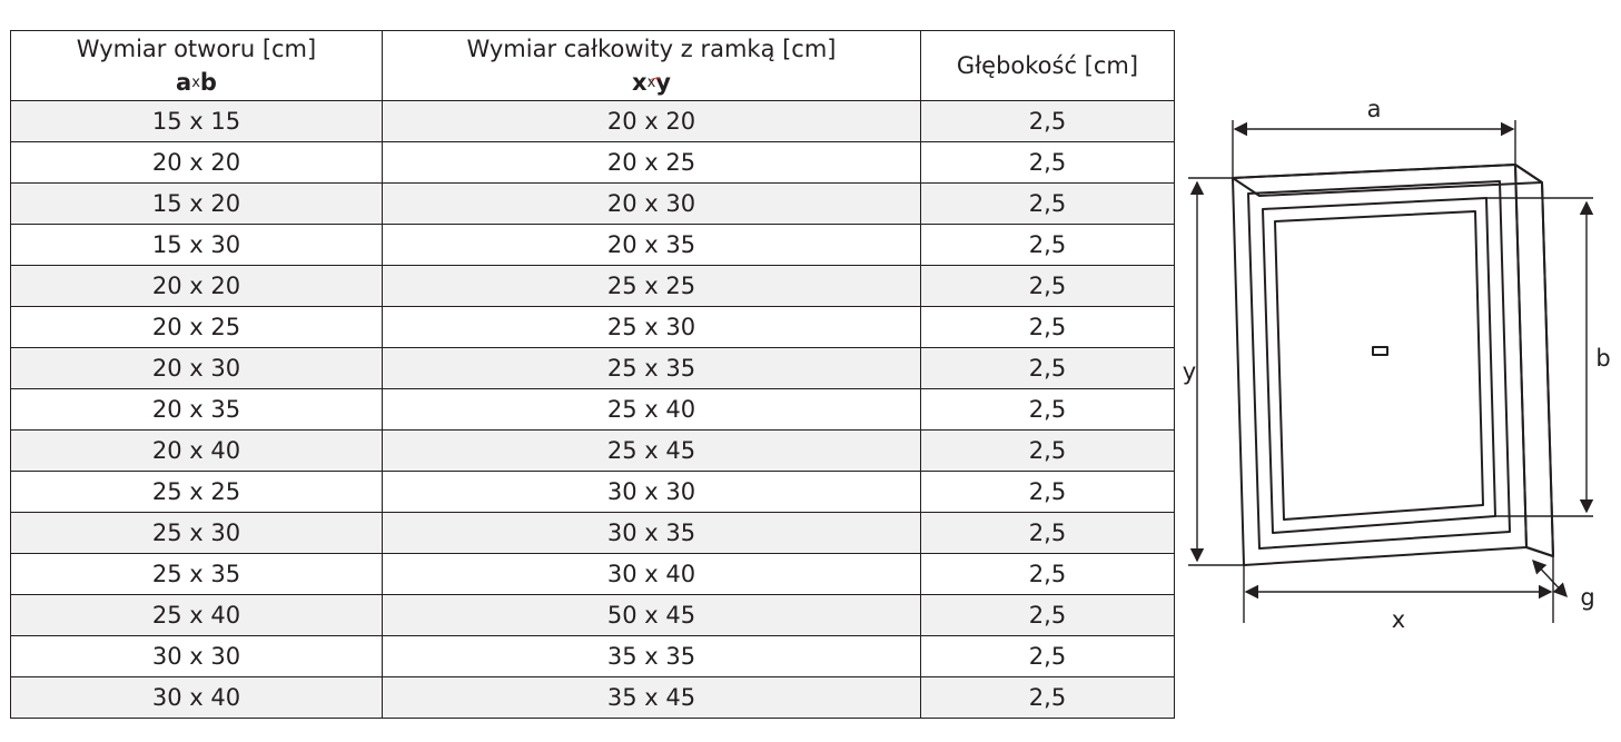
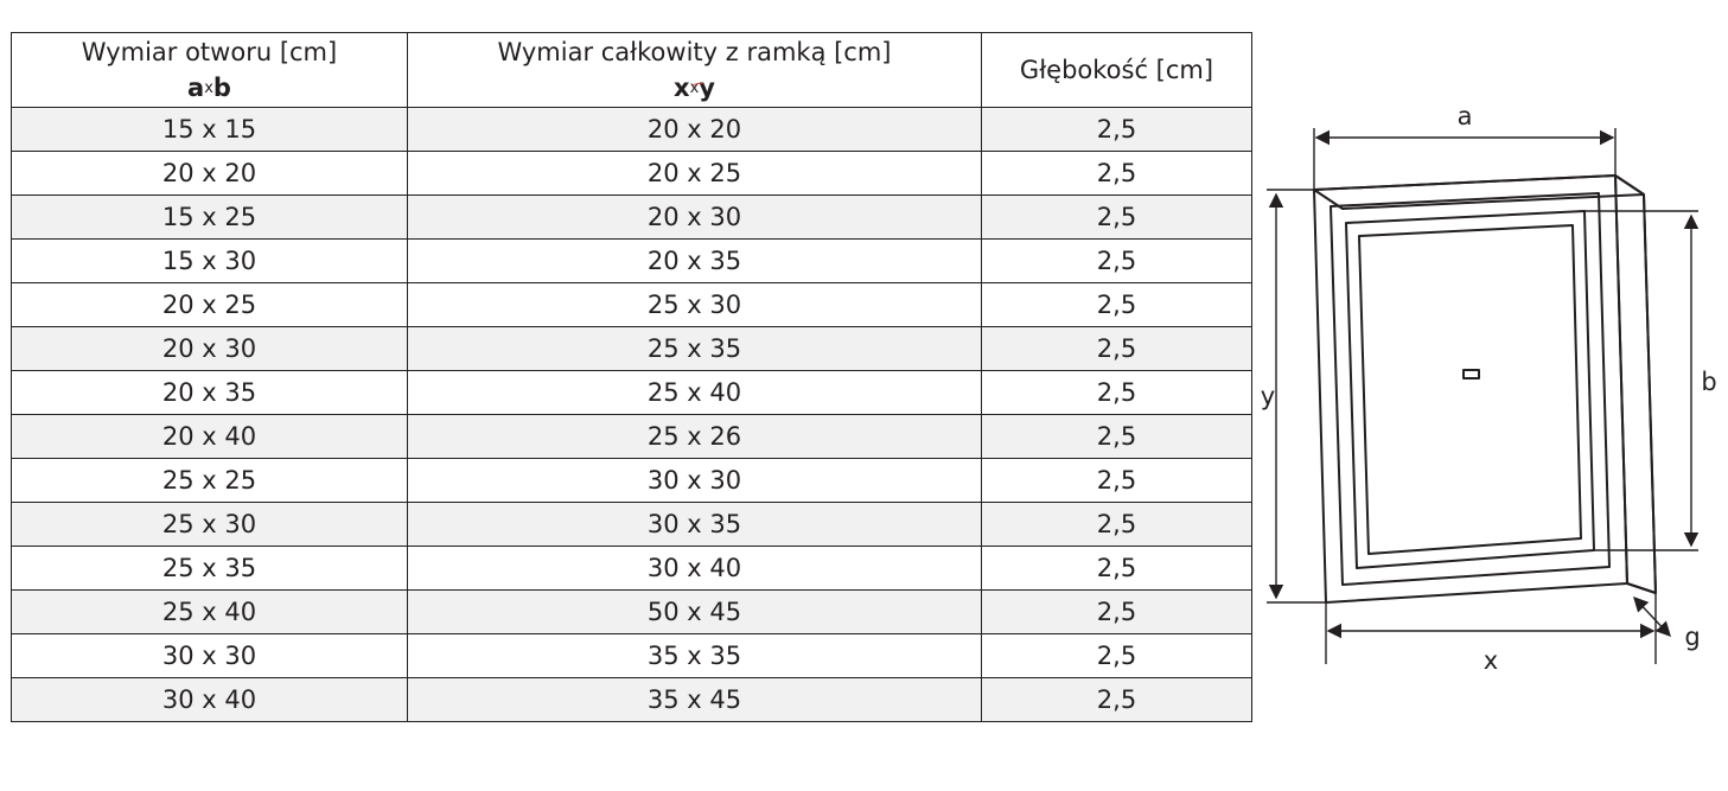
  Wymiar otworu [cm] axb	Wymiar całkowity z ramką [cm] xxy	Głębokość [cm]
  15 x 15	20 x 20	2,5
  20 x 20	20 x 25	2,5
- 15 x 20	20 x 30	2,5
+ 15 x 25	20 x 30	2,5
  15 x 30	20 x 35	2,5
- 20 x 20	25 x 25	2,5
  20 x 25	25 x 30	2,5
  20 x 30	25 x 35	2,5
  20 x 35	25 x 40	2,5
- 20 x 40	25 x 45	2,5
+ 20 x 40	25 x 26	2,5
  25 x 25	30 x 30	2,5
  25 x 30	30 x 35	2,5
  25 x 35	30 x 40	2,5
  25 x 40	50 x 45	2,5
  30 x 30	35 x 35	2,5
  30 x 40	35 x 45	2,5
  a
  y
  b
  x
  g
